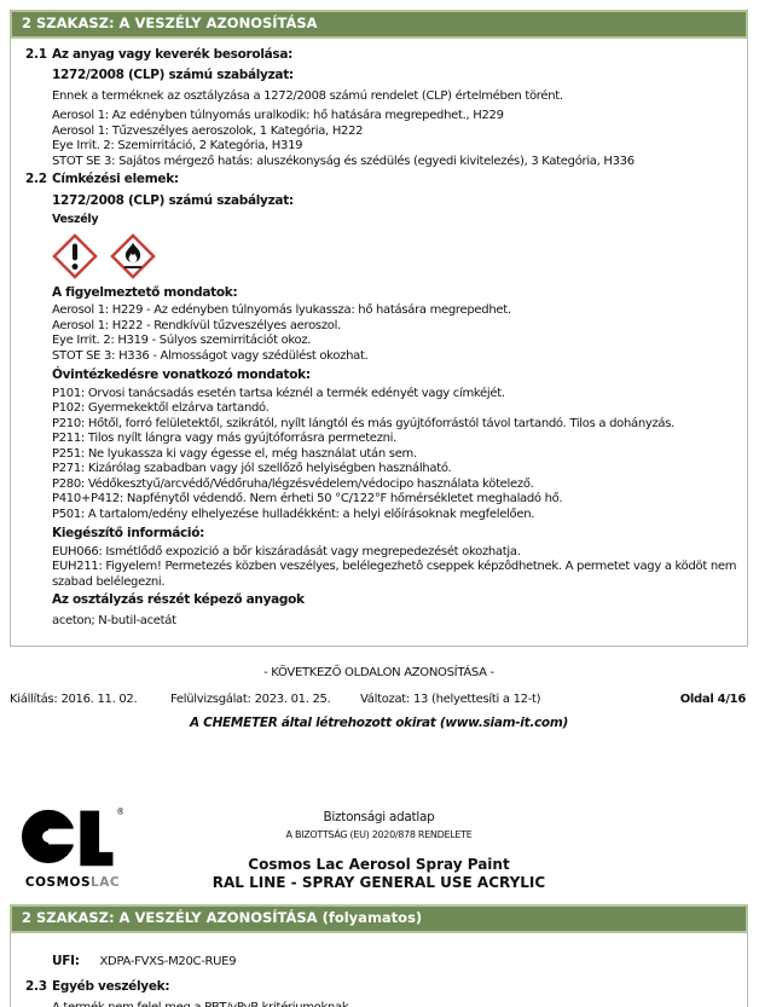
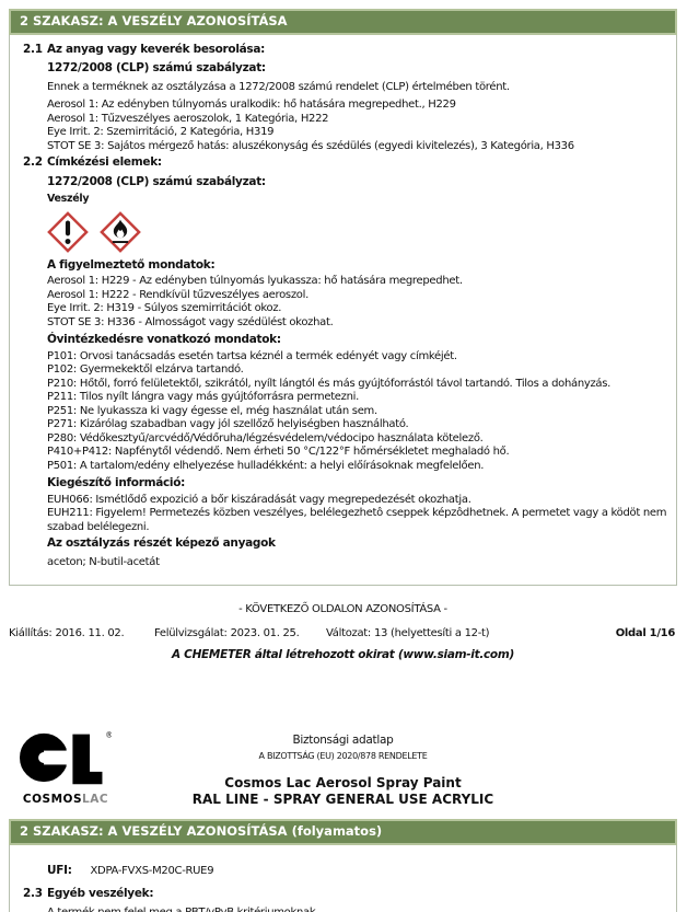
  2 SZAKASZ: A VESZÉLY AZONOSÍTÁSA
  2.1
  Az anyag vagy keverék besorolása:
  1272/2008 (CLP) számú szabályzat:
  Ennek a terméknek az osztályzása a 1272/2008 számú rendelet (CLP) értelmében törént.
  Aerosol 1: Az edényben túlnyomás uralkodik: hő hatására megrepedhet., H229
  Aerosol 1: Tűzveszélyes aeroszolok, 1 Kategória, H222
  Eye Irrit. 2: Szemirritáció, 2 Kategória, H319
  STOT SE 3: Sajátos mérgező hatás: aluszékonyság és szédülés (egyedi kivitelezés), 3 Kategória, H336
  2.2
  Címkézési elemek:
  1272/2008 (CLP) számú szabályzat:
  Veszély
  A figyelmeztető mondatok:
  Aerosol 1: H229 - Az edényben túlnyomás lyukassza: hő hatására megrepedhet.
  Aerosol 1: H222 - Rendkívül tűzveszélyes aeroszol.
  Eye Irrit. 2: H319 - Súlyos szemirritációt okoz.
  STOT SE 3: H336 - Almosságot vagy szédülést okozhat.
  Óvintézkedésre vonatkozó mondatok:
  P101: Orvosi tanácsadás esetén tartsa kéznél a termék edényét vagy címkéjét.
  P102: Gyermekektől elzárva tartandó.
  P210: Hőtől, forró felületektől, szikrától, nyílt lángtól és más gyújtóforrástól távol tartandó. Tilos a dohányzás.
  P211: Tilos nyílt lángra vagy más gyújtóforrásra permetezni.
  P251: Ne lyukassza ki vagy égesse el, még használat után sem.
  P271: Kizárólag szabadban vagy jól szellőző helyiségben használható.
  P280: Védőkesztyű/arcvédő/Védőruha/légzésvédelem/védocipo használata kötelező.
  P410+P412: Napfénytől védendő. Nem érheti 50 °C/122°F hőmérsékletet meghaladó hő.
  P501: A tartalom/edény elhelyezése hulladékként: a helyi előírásoknak megfelelően.
  Kiegészítő információ:
  EUH066: Ismétlődő expozició a bőr kiszáradását vagy megrepedezését okozhatja.
  EUH211: Figyelem! Permetezés közben veszélyes, belélegezhetô cseppek képzôdhetnek. A permetet vagy a ködöt nem szabad belélegezni.
  Az osztályzás részét képező anyagok
  aceton; N-butil-acetát
  - KÖVETKEZŐ OLDALON AZONOSÍTÁSA -
  Kiállítás: 2016. 11. 02.
  Felülvizsgálat: 2023. 01. 25.
  Változat: 13 (helyettesíti a 12-t)
- Oldal 4/16
+ Oldal 1/16
  A CHEMETER által létrehozott okirat (www.siam-it.com)
  ®
  COSMOSLAC
  Biztonsági adatlap
  A BIZOTTSÁG (EU) 2020/878 RENDELETE
  Cosmos Lac Aerosol Spray Paint
  RAL LINE - SPRAY GENERAL USE ACRYLIC
  2 SZAKASZ: A VESZÉLY AZONOSÍTÁSA (folyamatos)
  UFI: XDPA-FVXS-M20C-RUE9
  2.3
  Egyéb veszélyek:
